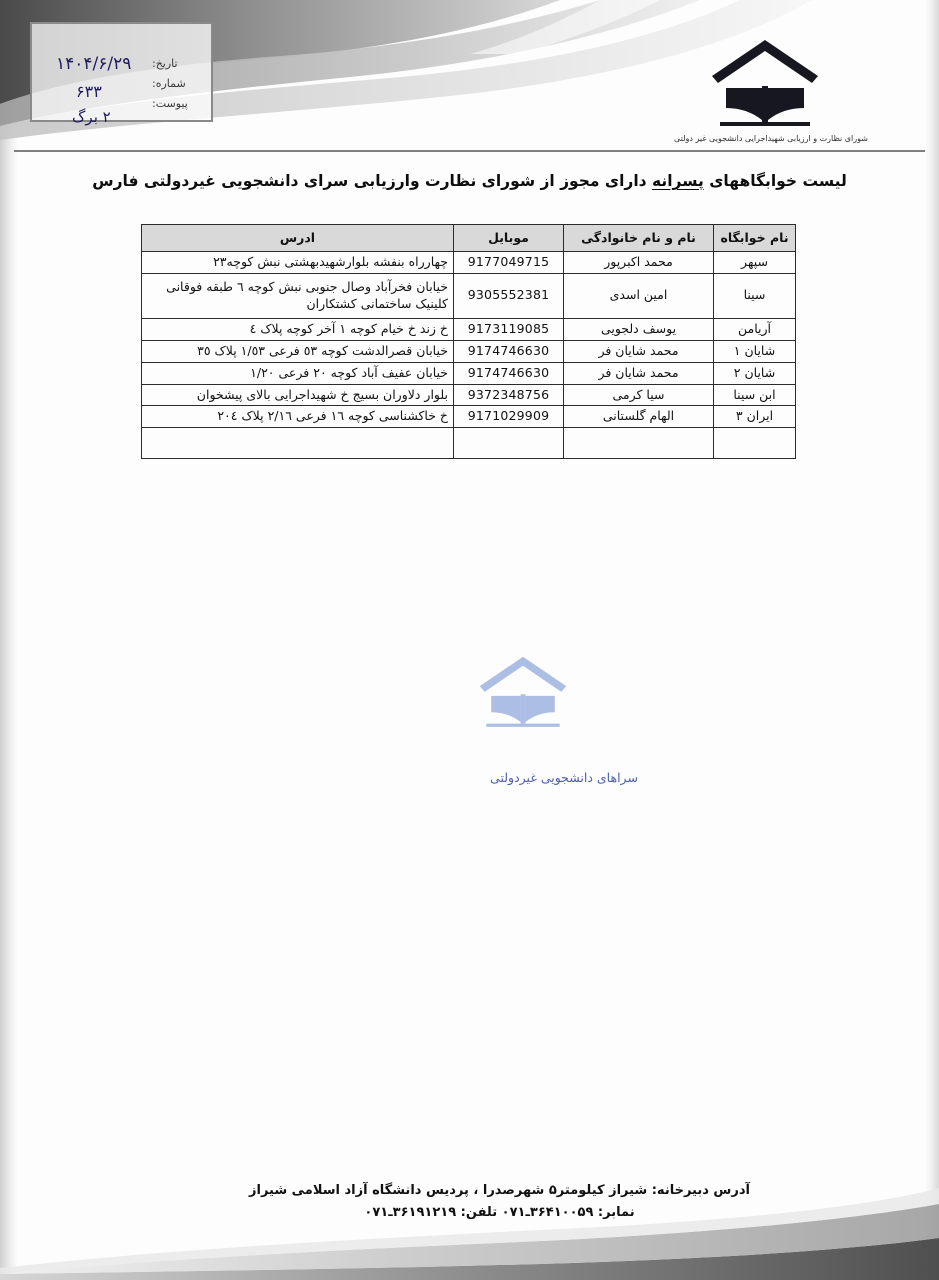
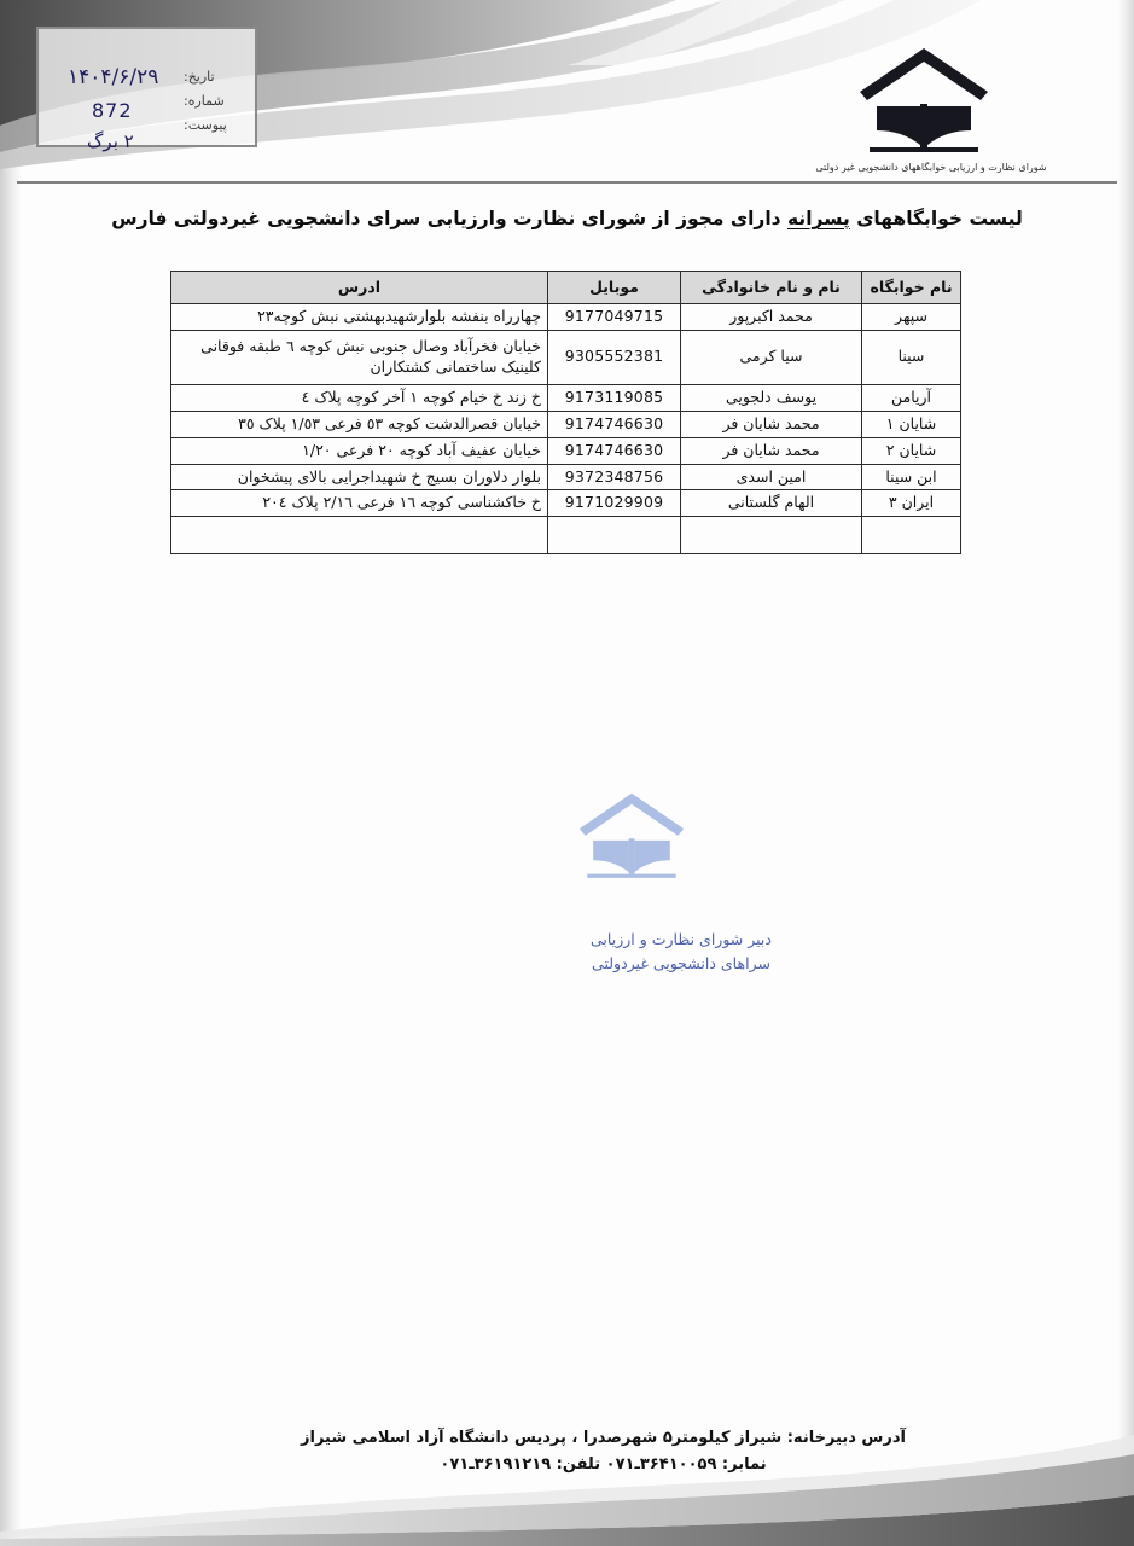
  تاریخ:
  شماره:
  پیوست:
  ۱۴۰۴/۶/۲۹
- ۶۳۳
+ 872
  ۲ برگ
- شورای نظارت و ارزیابی شهیداجرایی دانشجویی غیر دولتی
+ شورای نظارت و ارزیابی خوابگاههای دانشجویی غیر دولتی
  لیست خوابگاههای پسرانه دارای مجوز از شورای نظارت وارزیابی سرای دانشجویی غیردولتی فارس
  نام خوابگاه	نام و نام خانوادگی	موبایل	ادرس
  سپهر	محمد اکبرپور	9177049715	چهارراه بنفشه بلوارشهیدبهشتی نبش کوچه۲۳
- سینا	امین اسدی	9305552381	خیابان فخرآباد وصال جنوبی نبش کوچه ٦ طبقه فوقانی کلینیک ساختمانی کشتکاران
+ سینا	سیا کرمی	9305552381	خیابان فخرآباد وصال جنوبی نبش کوچه ٦ طبقه فوقانی کلینیک ساختمانی کشتکاران
  آریامن	یوسف دلجویی	9173119085	خ زند خ خیام کوچه ١ آخر کوچه پلاک ٤
  شایان ۱	محمد شایان فر	9174746630	خیابان قصرالدشت کوچه ٥٣ فرعی ١/٥٣ پلاک ٣٥
  شایان ۲	محمد شایان فر	9174746630	خیابان عفیف آباد کوچه ٢٠ فرعی ١/٢٠
- ابن سینا	سیا کرمی	9372348756	بلوار دلاوران بسیج خ شهیداجرایی بالای پیشخوان
+ ابن سینا	امین اسدی	9372348756	بلوار دلاوران بسیج خ شهیداجرایی بالای پیشخوان
  ایران ۳	الهام گلستانی	9171029909	خ خاکشناسی کوچه ١٦ فرعی ٢/١٦ پلاک ٢٠٤
+ دبیر شورای نظارت و ارزیابی
  سراهای دانشجویی غیردولتی
  آدرس دبیرخانه: شیراز کیلومتر۵ شهرصدرا ، پردیس دانشگاه آزاد اسلامی شیراز
  نمابر: ۳۶۴۱۰۰۵۹ـ۰۷۱ تلفن: ۳۶۱۹۱۲۱۹ـ۰۷۱
